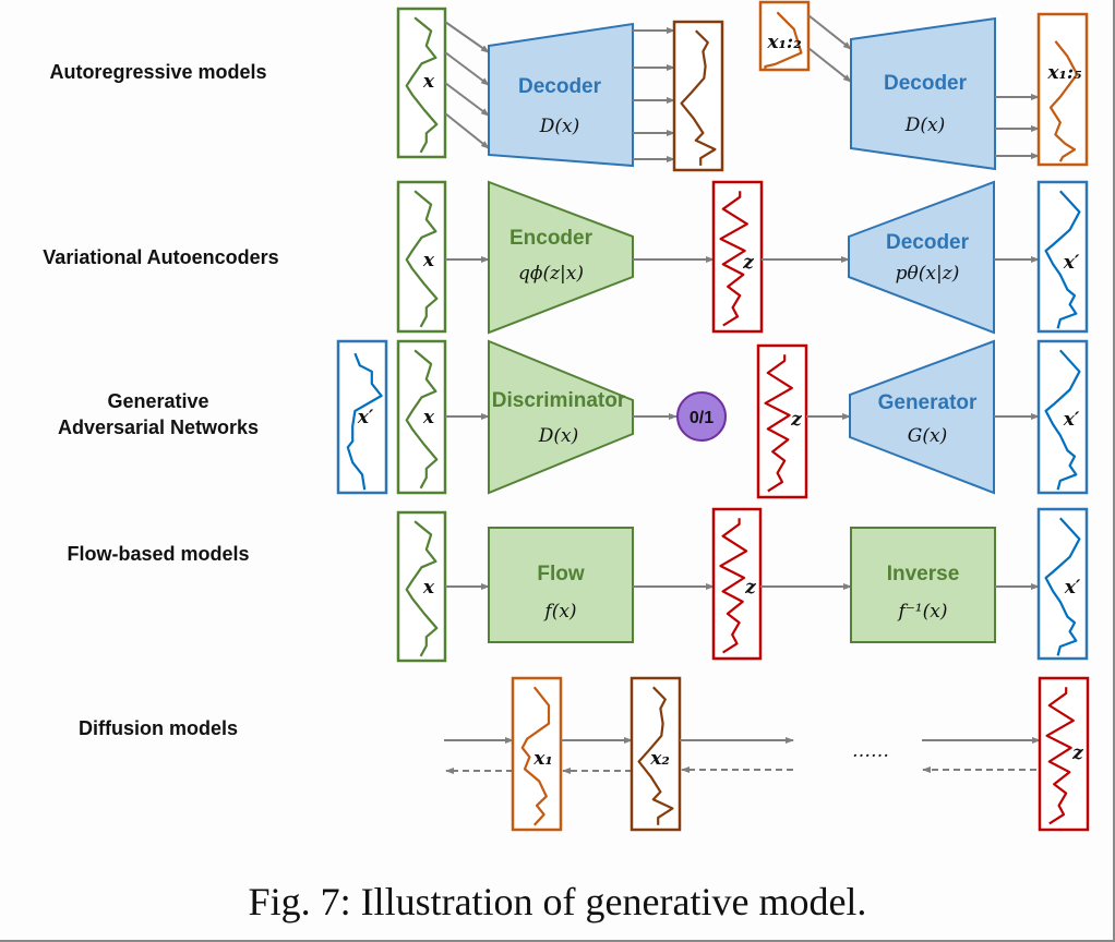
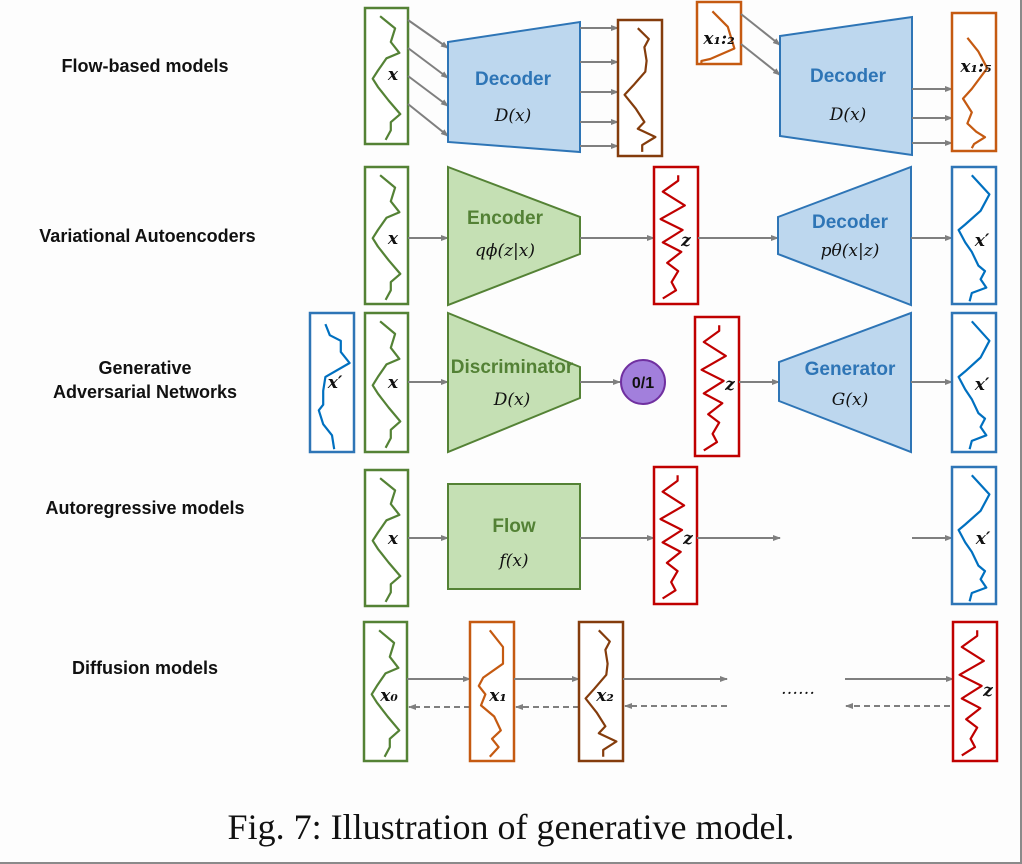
- Autoregressive models
+ Flow-based models
  Variational Autoencoders
  Generative
  Adversarial Networks
- Flow-based models
+ Autoregressive models
  Diffusion models
  x
  Decoder
  D(x)
  x₁:₂
  Decoder
  D(x)
  x₁:₅
  x
  Encoder
  qϕ(z|x)
  z
  Decoder
  pθ(x|z)
  x′
  x′
  x
  Discriminator
  D(x)
  0/1
  z
  Generator
  G(x)
  x′
  x
  Flow
  f(x)
  z
- Inverse
- f⁻¹(x)
  x′
+ x₀
  x₁
  x₂
  ……
  z
  Fig. 7: Illustration of generative model.
